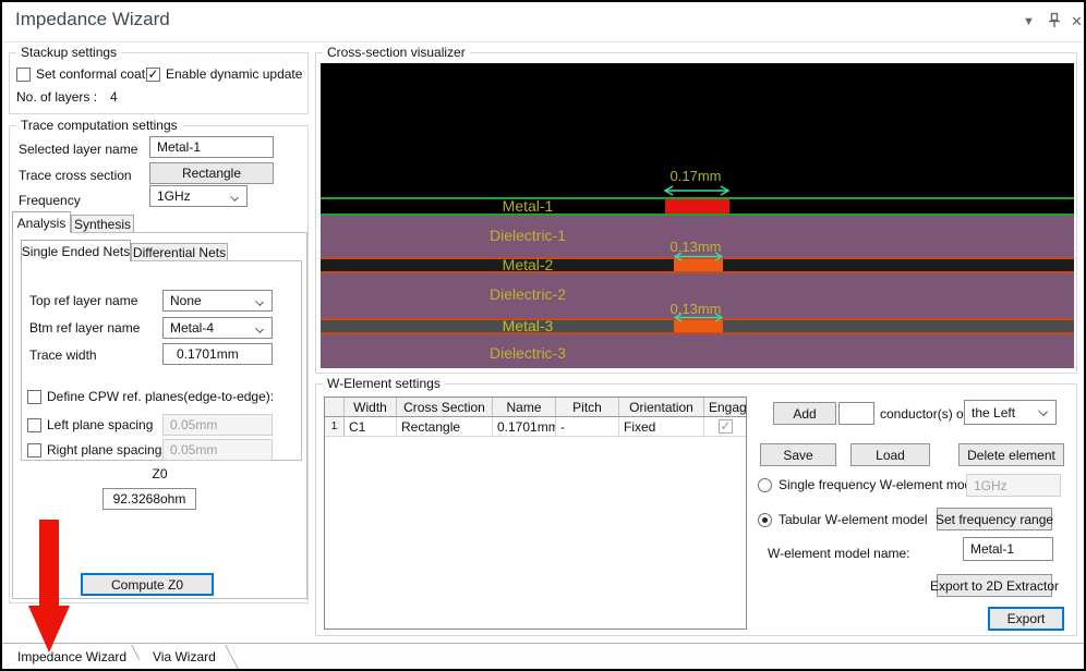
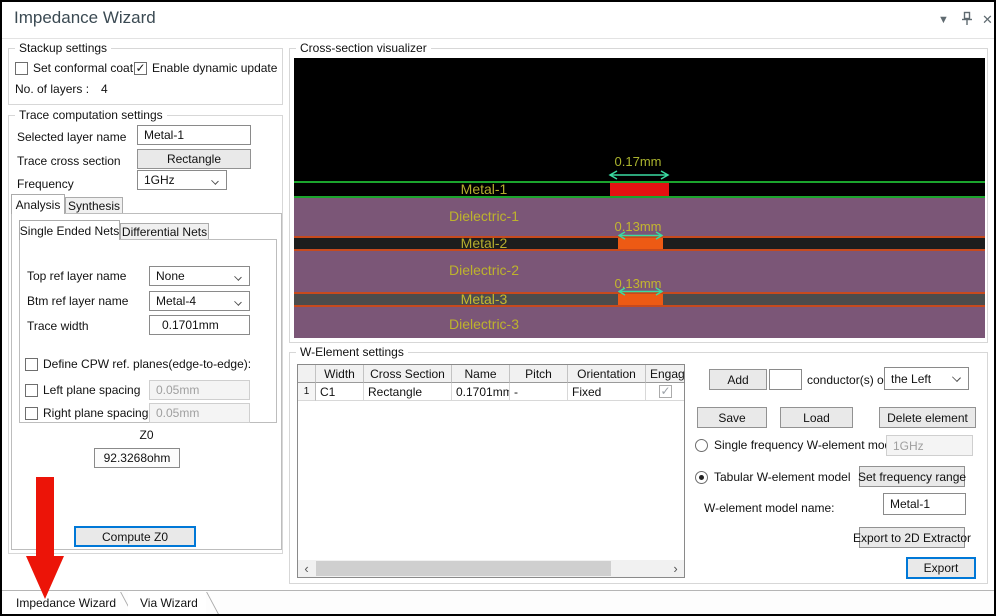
  Impedance Wizard
  ▼
  ✕
  Stackup settings
  Set conformal coat
  ✓
  Enable dynamic update
  No. of layers :
  4
  Trace computation settings
  Selected layer name
  Metal-1
  Trace cross section
  Rectangle
  Frequency
  1GHz
  Analysis
  Synthesis
  Single Ended Nets
  Differential Nets
  Top ref layer name
  None
  Btm ref layer name
  Metal-4
  Trace width
  0.1701mm
  Define CPW ref. planes(edge-to-edge):
  Left plane spacing
  0.05mm
  Right plane spacing
  0.05mm
  Z0
  92.3268ohm
  Compute Z0
  Cross-section visualizer
  0.17mm
  Metal-1
  Dielectric-1
  0.13mm
  Metal-2
  Dielectric-2
  0.13mm
  Metal-3
  Dielectric-3
  W-Element settings
  Width
  Cross Section
  Name
  Pitch
  Orientation
  Engag
  1
  C1
  Rectangle
  0.1701mm
  -
  Fixed
  ✓
+ ‹
+ ›
  Add
  conductor(s) o
  the Left
  Save
  Load
  Delete element
  Single frequency W-element mo
  1GHz
  Tabular W-element model
  Set frequency range
  W-element model name:
  Metal-1
  Export to 2D Extractor
  Export
  Impedance Wizard
  Via Wizard
